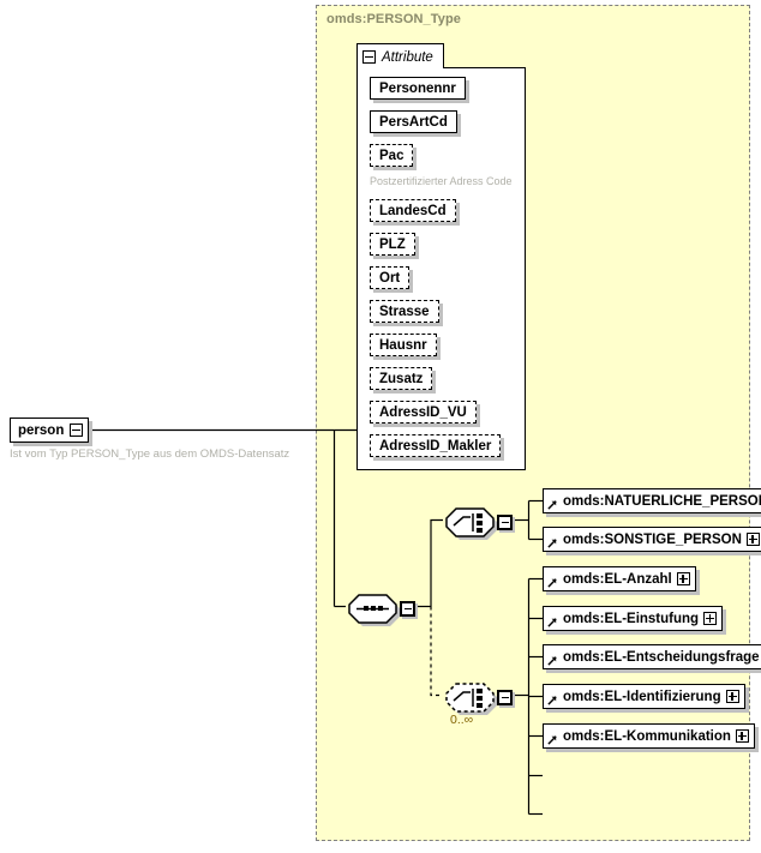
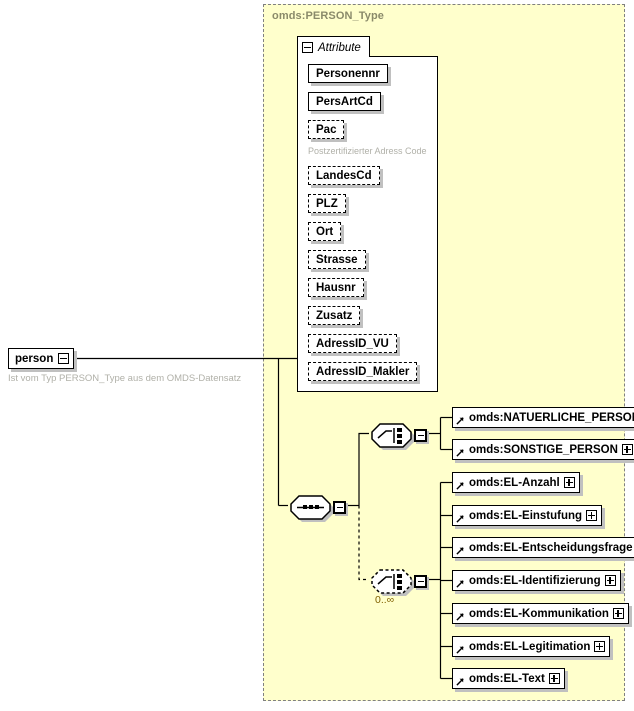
  omds:PERSON_Type
  person
  Ist vom Typ PERSON_Type aus dem OMDS-Datensatz
  Attribute
  Personennr
  PersArtCd
  Pac
  Postzertifizierter Adress Code
  LandesCd
  PLZ
  Ort
  Strasse
  Hausnr
  Zusatz
  AdressID_VU
  AdressID_Makler
  0..∞
  omds:NATUERLICHE_PERSO
  omds:SONSTIGE_PERSON
  omds:EL-Anzahl
  omds:EL-Einstufung
  omds:EL-Entscheidungsfrage
  omds:EL-Identifizierung
  omds:EL-Kommunikation
+ omds:EL-Legitimation
+ omds:EL-Text
